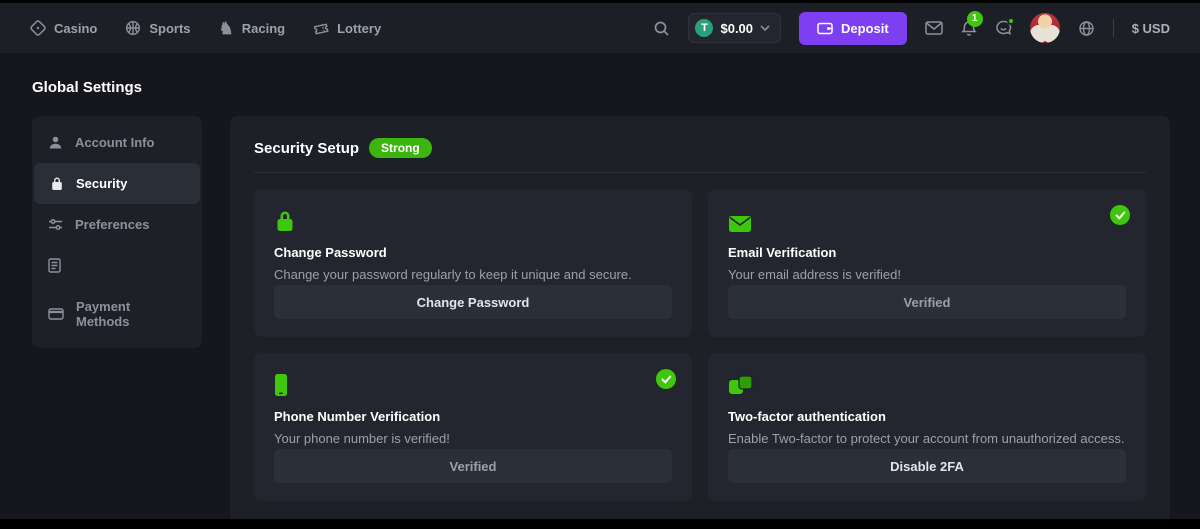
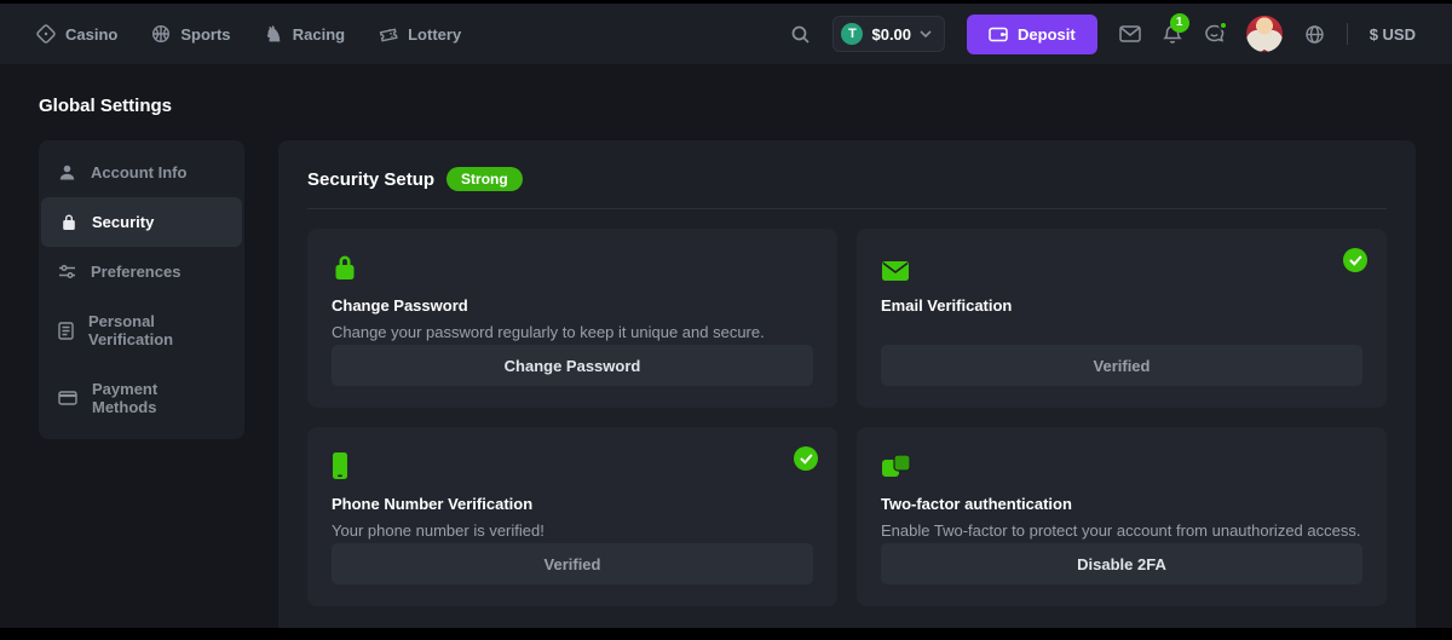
  Casino
  Sports
  ♞
  Racing
  Lottery
  T
  $0.00
  Deposit
  1
  $ USD
  Global Settings
  Account Info
  Security
  Preferences
+ Personal Verification
  Payment Methods
  Security Setup
  Strong
  Change Password
  Change your password regularly to keep it unique and secure.
  Change Password
  Email Verification
- Your email address is verified!
  Verified
  Phone Number Verification
  Your phone number is verified!
  Verified
  Two-factor authentication
  Enable Two-factor to protect your account from unauthorized access.
  Disable 2FA
